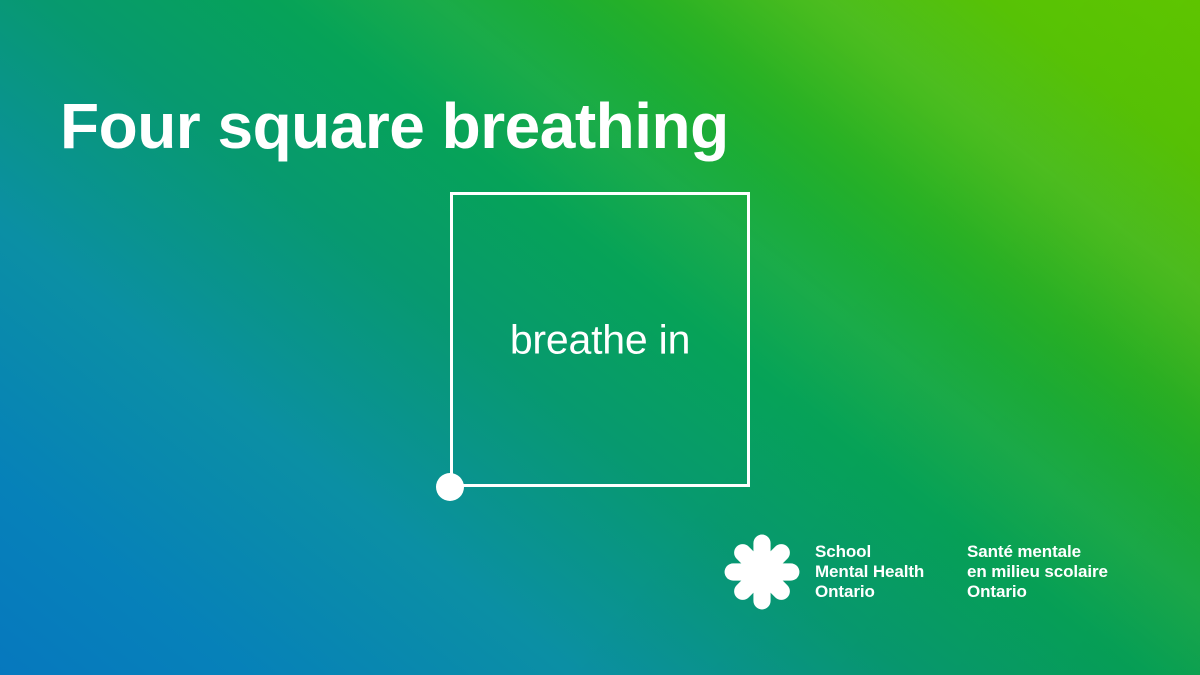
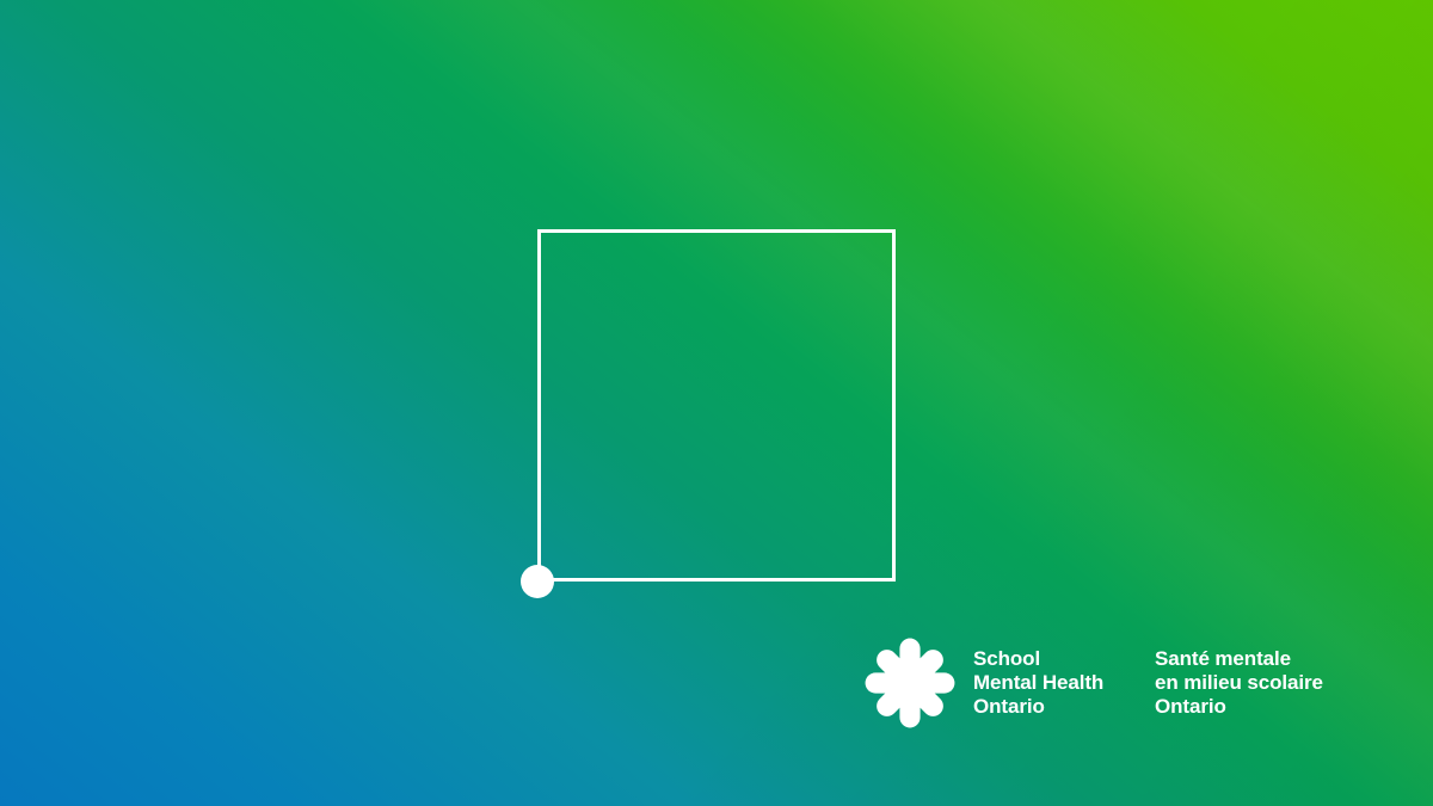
- Four square breathing
- breathe in
  School
  Mental Health
  Ontario
  Santé mentale
  en milieu scolaire
  Ontario
